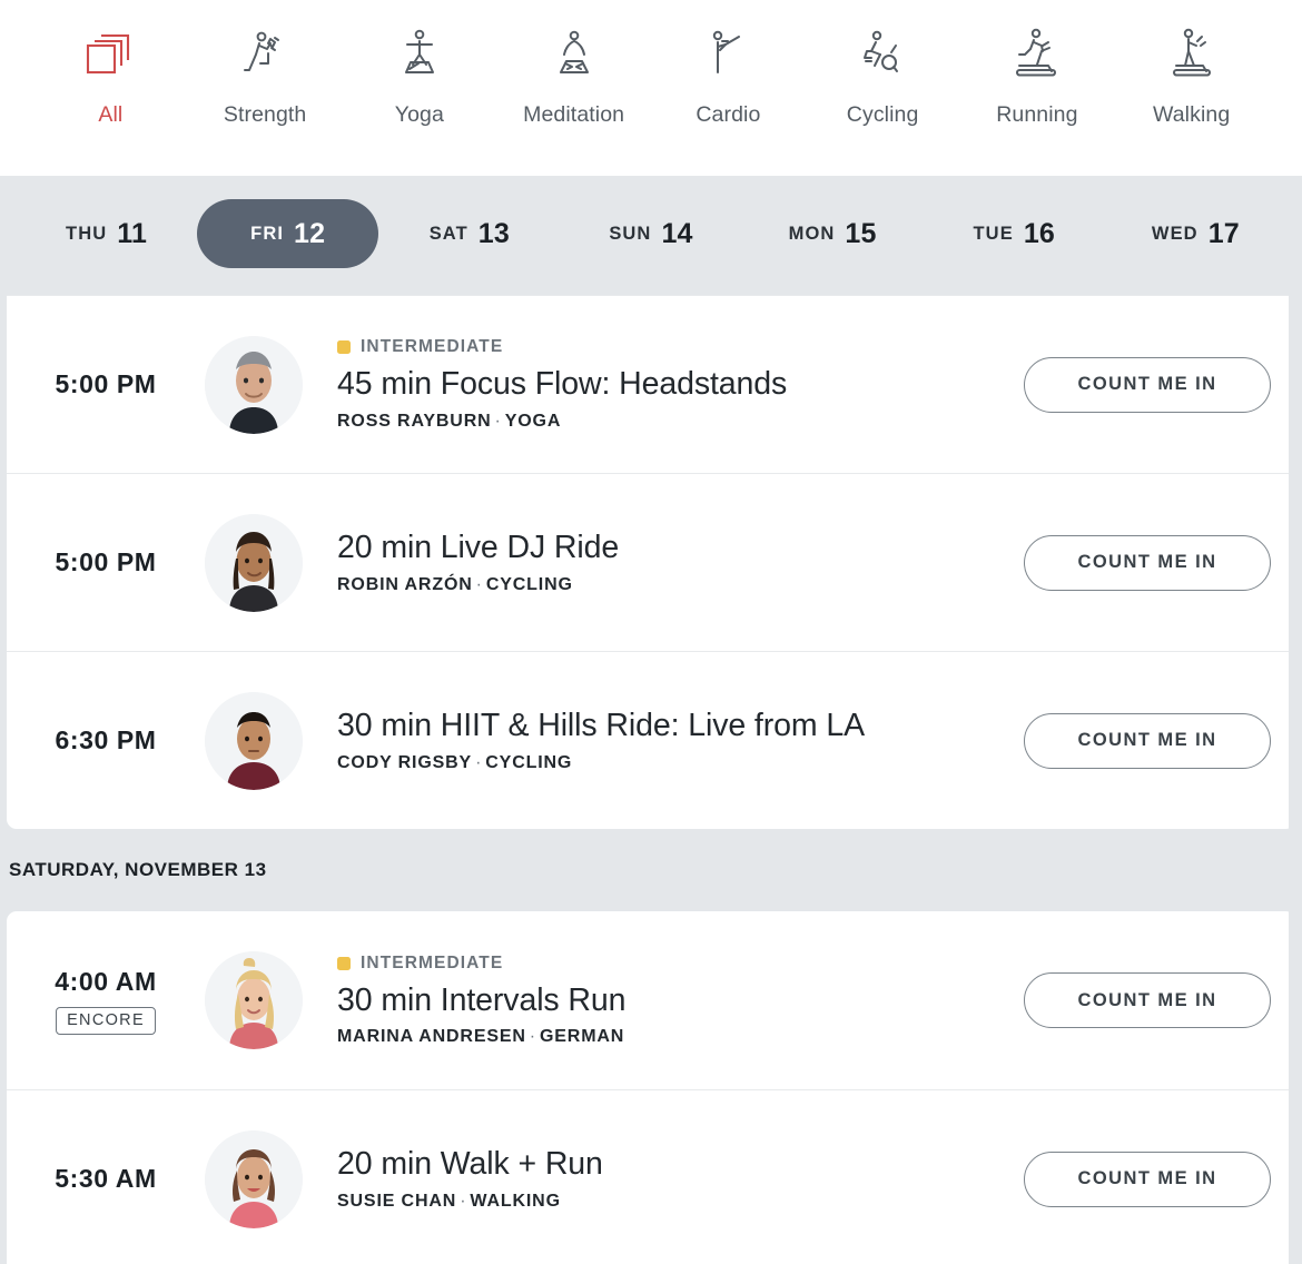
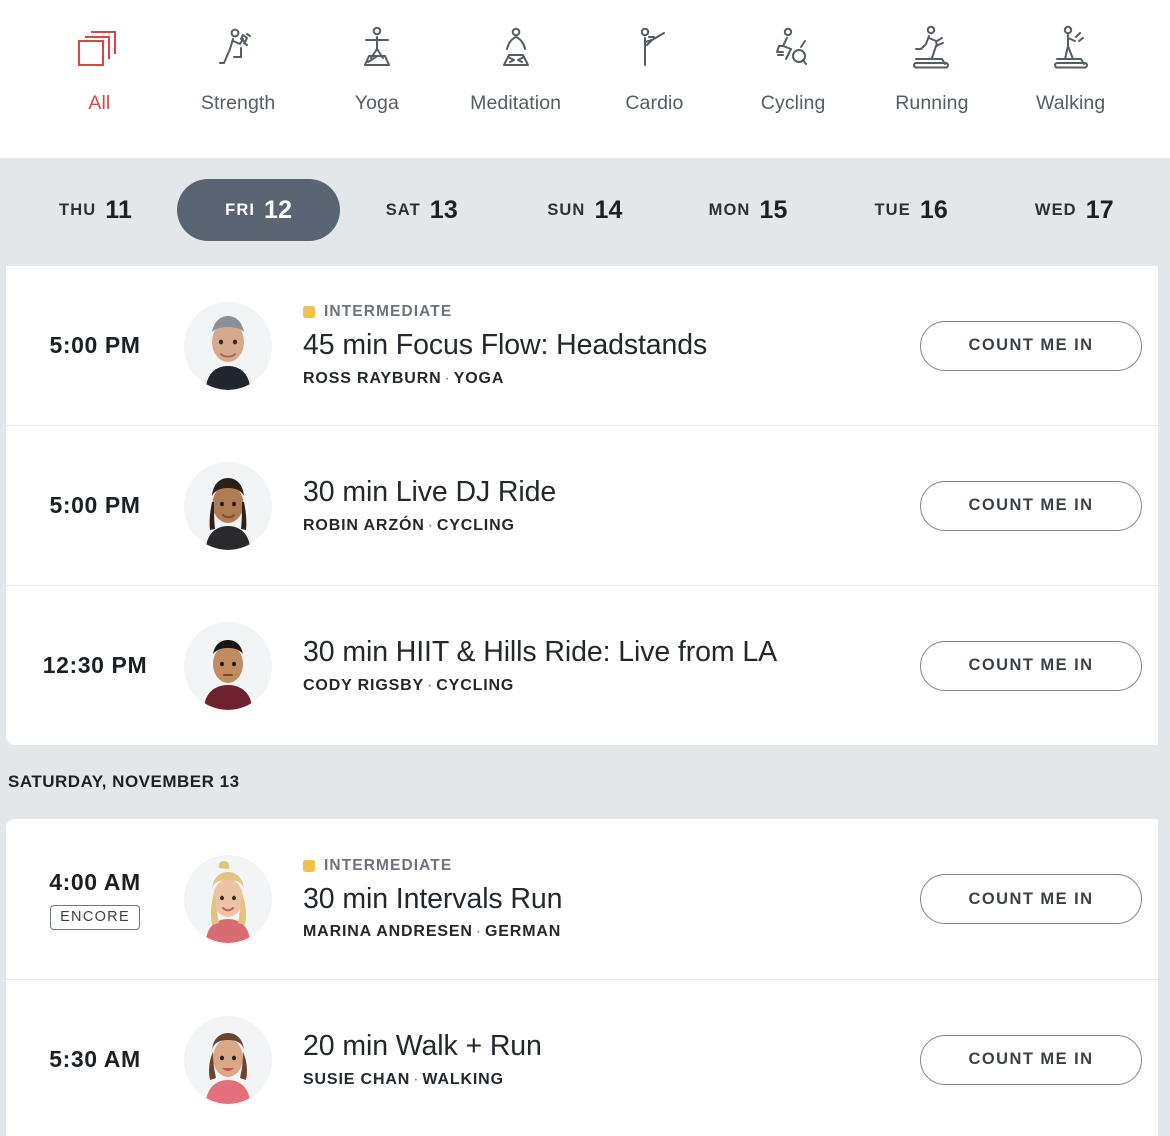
  All
  Strength
  Yoga
  Meditation
  Cardio
  Cycling
  Running
  Walking
  THU
  11
  FRI
  12
  SAT
  13
  SUN
  14
  MON
  15
  TUE
  16
  WED
  17
  5:00 PM
  INTERMEDIATE
  45 min Focus Flow: Headstands
  ROSS RAYBURN · YOGA
  COUNT ME IN
  5:00 PM
- 20 min Live DJ Ride
+ 30 min Live DJ Ride
  ROBIN ARZÓN · CYCLING
  COUNT ME IN
- 6:30 PM
+ 12:30 PM
  30 min HIIT & Hills Ride: Live from LA
  CODY RIGSBY · CYCLING
  COUNT ME IN
  SATURDAY, NOVEMBER 13
  4:00 AM
  ENCORE
  INTERMEDIATE
  30 min Intervals Run
  MARINA ANDRESEN · GERMAN
  COUNT ME IN
  5:30 AM
  20 min Walk + Run
  SUSIE CHAN · WALKING
  COUNT ME IN
